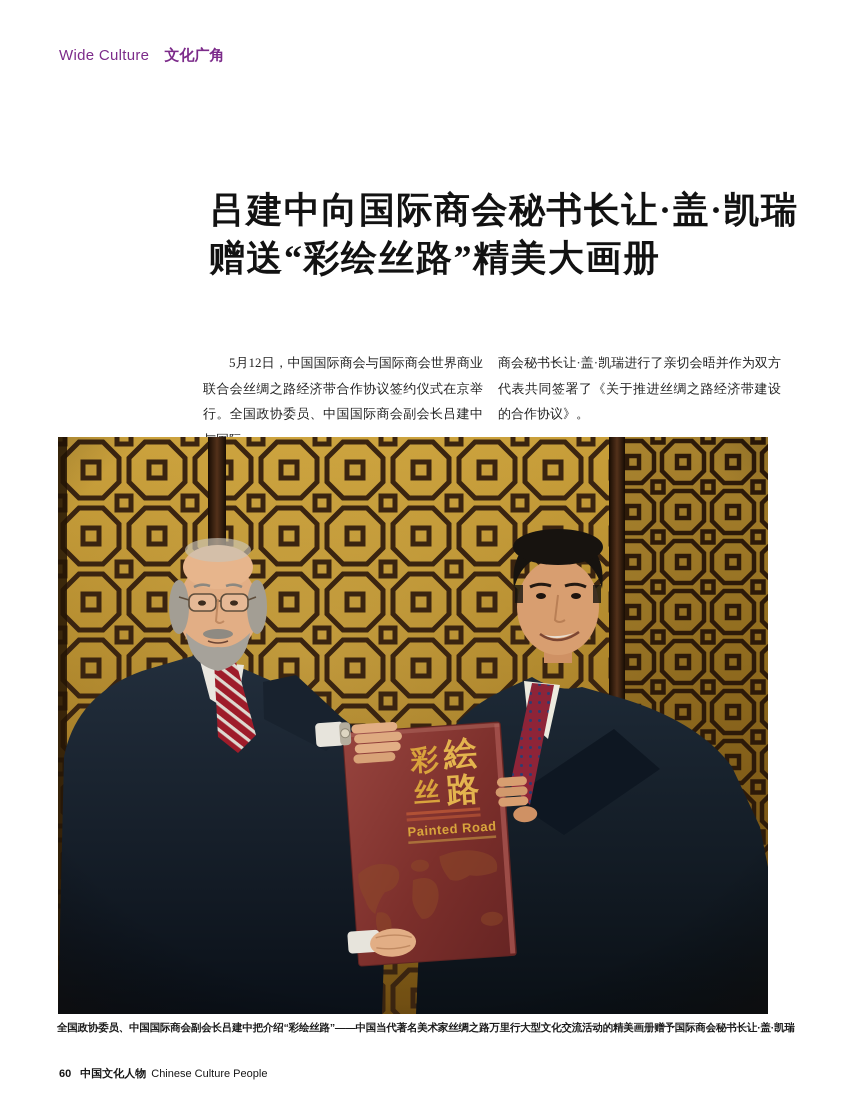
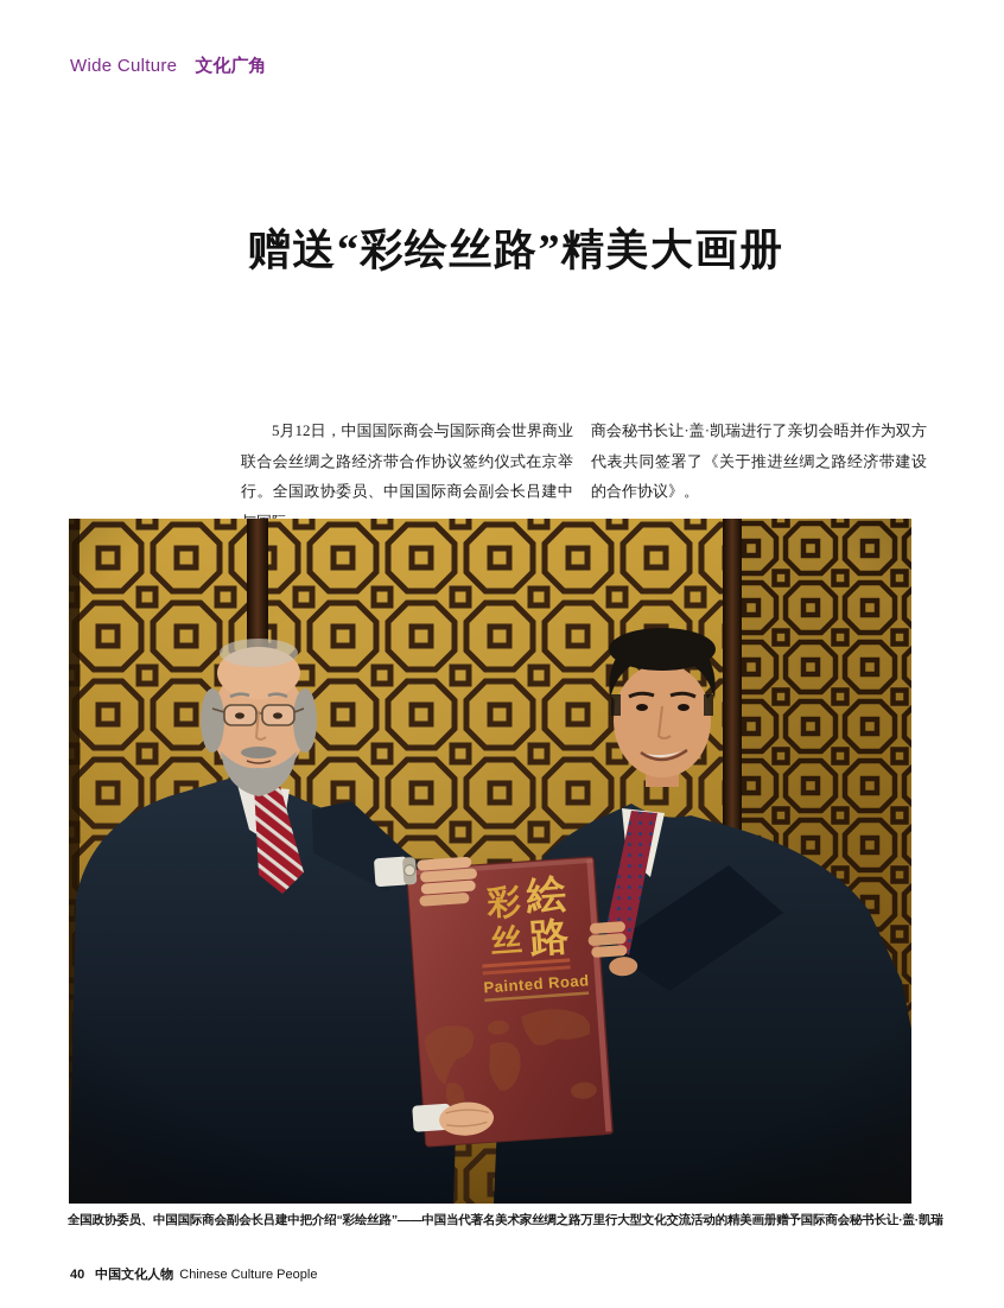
  Wide Culture 文化广角
- 吕建中向国际商会秘书长让·盖·凯瑞
  赠送“彩绘丝路”精美大画册
  5月12日，中国国际商会与国际商会世界商业联合会丝绸之路经济带合作协议签约仪式在京举行。全国政协委员、中国国际商会副会长吕建中
  商会秘书长让·盖·凯瑞进行了亲切会晤并作为双方代表共同签署了《关于推进丝绸之路经济带建设的合作协议》。
  全国政协委员、中国国际商会副会长吕建中把介绍“彩绘丝路”——中国当代著名美术家丝绸之路万里行大型文化交流活动的精美画册赠予国际商会秘书长让·盖·凯瑞
- 60 中国文化人物 Chinese Culture People
+ 40 中国文化人物 Chinese Culture People
